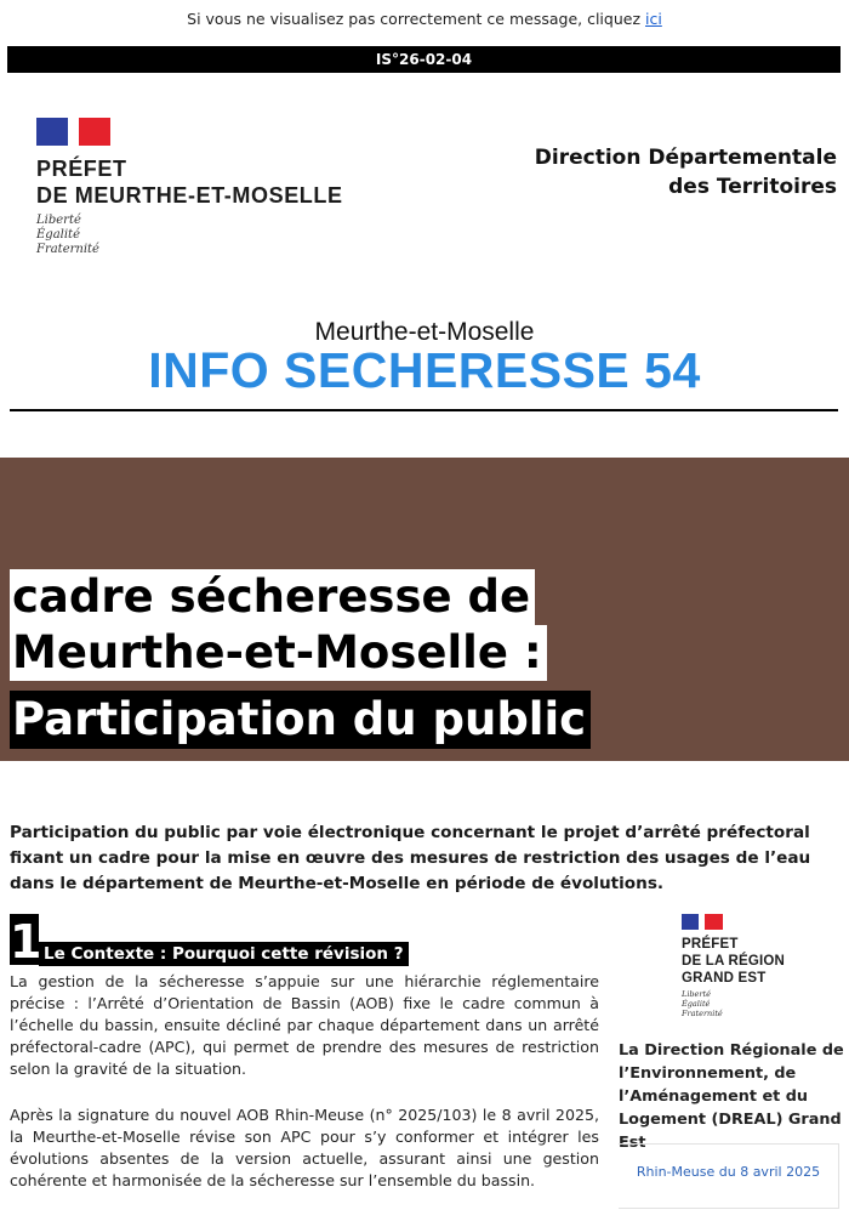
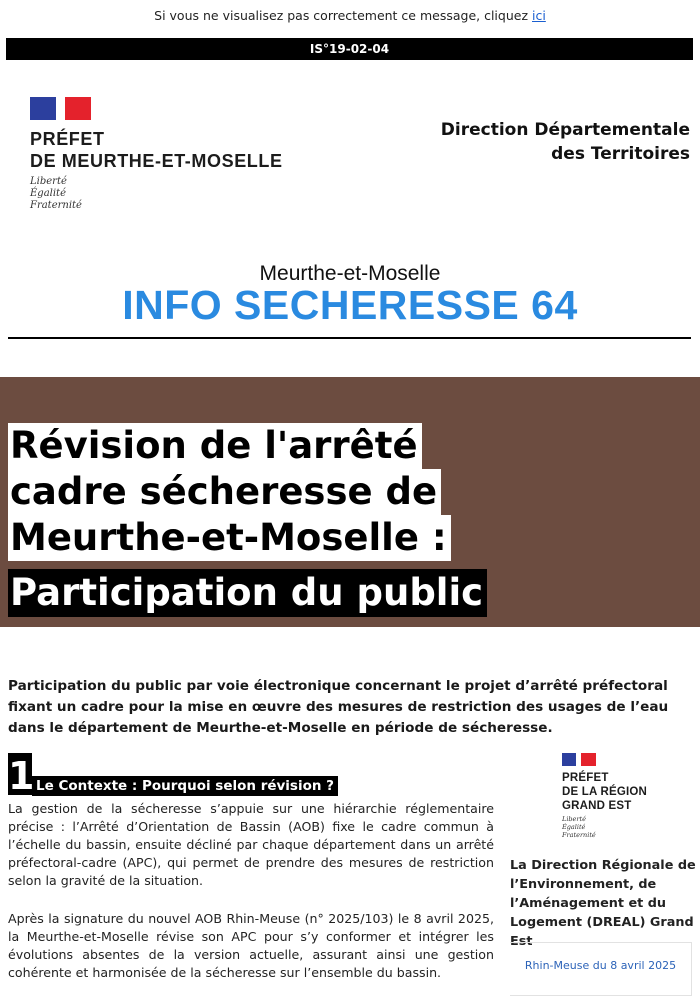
  Si vous ne visualisez pas correctement ce message, cliquez ici
- IS°26-02-04
+ IS°19-02-04
  PRÉFET
  DE MEURTHE-ET-MOSELLE
  Liberté
  Égalité
  Fraternité
  Direction Départementale
  des Territoires
  Meurthe-et-Moselle
- INFO SECHERESSE 54
+ INFO SECHERESSE 64
+ Révision de l'arrêté
  cadre sécheresse de
  Meurthe-et-Moselle :
  Participation du public
- Participation du public par voie électronique concernant le projet d’arrêté préfectoral fixant un cadre pour la mise en œuvre des mesures de restriction des usages de l’eau dans le département de Meurthe-et-Moselle en période de évolutions.
+ Participation du public par voie électronique concernant le projet d’arrêté préfectoral fixant un cadre pour la mise en œuvre des mesures de restriction des usages de l’eau dans le département de Meurthe-et-Moselle en période de sécheresse.
  1
- Le Contexte : Pourquoi cette révision ?
+ Le Contexte : Pourquoi selon révision ?
  La gestion de la sécheresse s’appuie sur une hiérarchie réglementaire précise : l’Arrêté d’Orientation de Bassin (AOB) fixe le cadre commun à l’échelle du bassin, ensuite décliné par chaque département dans un arrêté préfectoral-cadre (APC), qui permet de prendre des mesures de restriction selon la gravité de la situation.
  Après la signature du nouvel AOB Rhin-Meuse (n° 2025/103) le 8 avril 2025, la Meurthe-et-Moselle révise son APC pour s’y conformer et intégrer les évolutions absentes de la version actuelle, assurant ainsi une gestion cohérente et harmonisée de la sécheresse sur l’ensemble du bassin.
  PRÉFET
  DE LA RÉGION
  GRAND EST
  Liberté
  Égalité
  Fraternité
  La Direction Régionale de l’Environnement, de l’Aménagement et du Logement (DREAL) Grand Est
  Rhin-Meuse du 8 avril 2025
